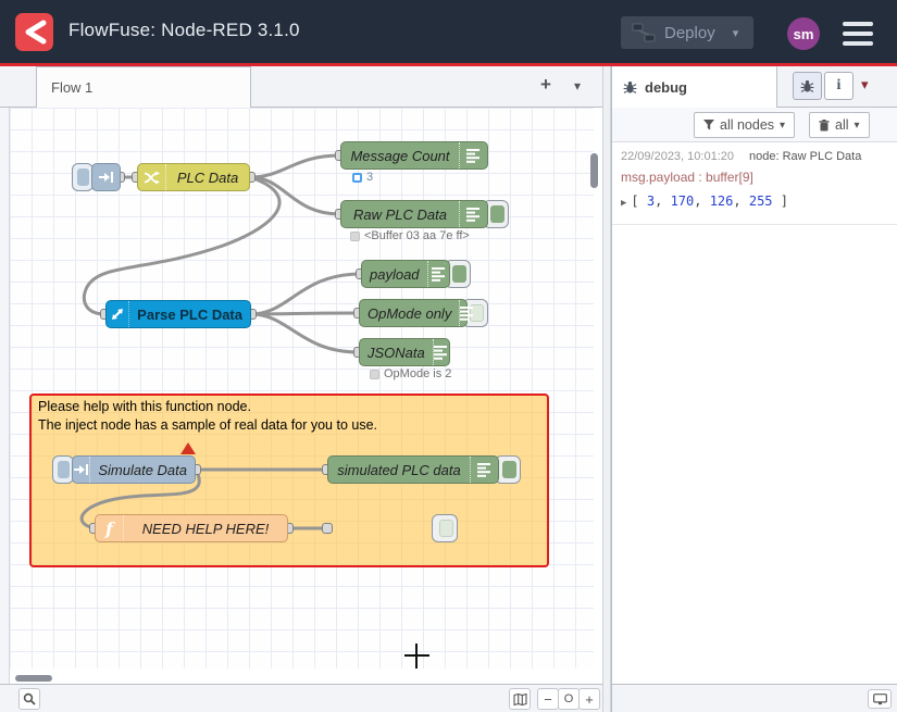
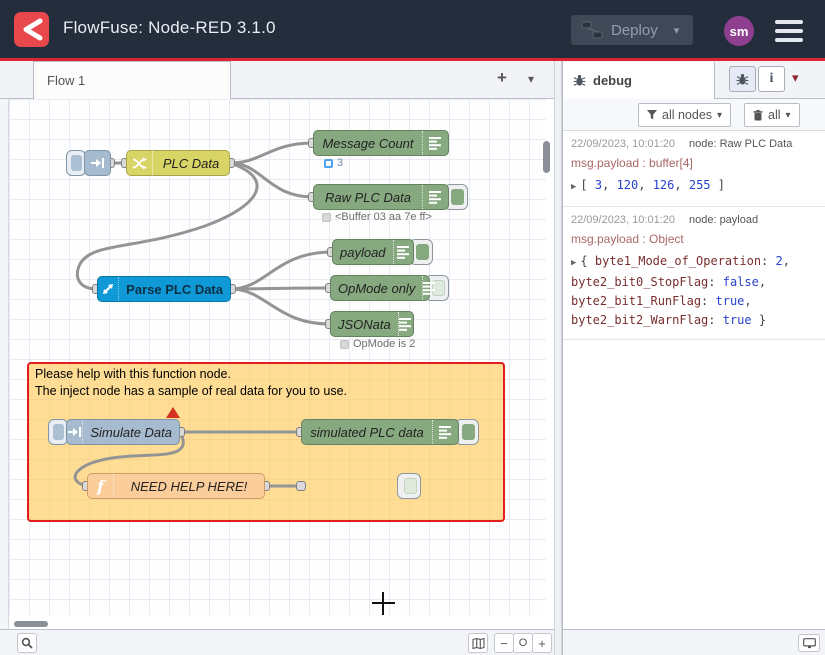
  FlowFuse: Node-RED 3.1.0
  Deploy
  ▾
  sm
  Flow 1
  +
  ▾
  Please help with this function node.
  The inject node has a sample of real data for you to use.
  PLC Data
  Message Count
  3
  Raw PLC Data
  <Buffer 03 aa 7e ff>
  payload
  OpMode only
  JSONata
  OpMode is 2
  Parse PLC Data
  Simulate Data
  simulated PLC data
  f
  NEED HELP HERE!
  −
  O
  +
  debug
  i
  all nodes
  ▾
  all
  ▾
  22/09/2023, 10:01:20 node: Raw PLC Data
- msg.payload : buffer[9]
+ msg.payload : buffer[4]
- ▶ [ 3, 170, 126, 255 ]
+ ▶ [ 3, 120, 126, 255 ]
+ 22/09/2023, 10:01:20 node: payload
+ msg.payload : Object
+ ▶ { byte1_Mode_of_Operation: 2,
+ byte2_bit0_StopFlag: false,
+ byte2_bit1_RunFlag: true,
+ byte2_bit2_WarnFlag: true }
  ▾
